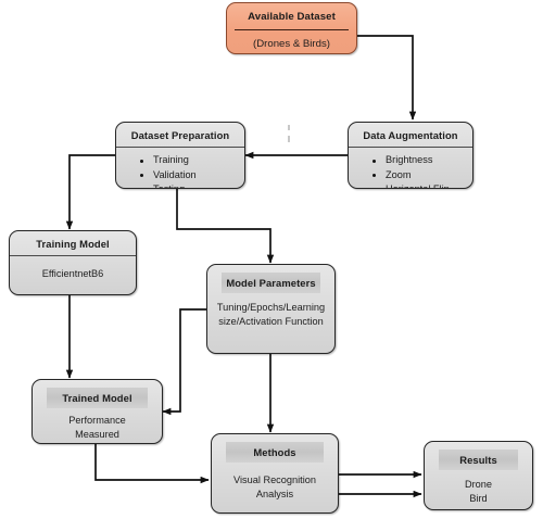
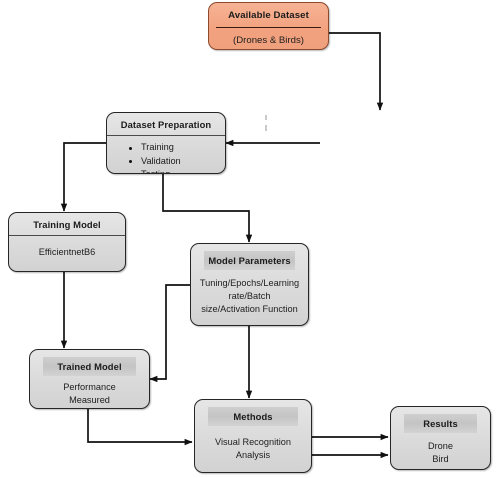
  Available Dataset
  (Drones & Birds)
  Dataset Preparation
  Training
  Validation
- Data Augmentation
- Brightness
- Zoom
  Training Model
  EfficientnetB6
  Model Parameters
  Tuning/Epochs/Learning
+ rate/Batch
  size/Activation Function
  Trained Model
  Performance
  Measured
  Methods
  Visual Recognition
  Analysis
  Results
  Drone
  Bird
